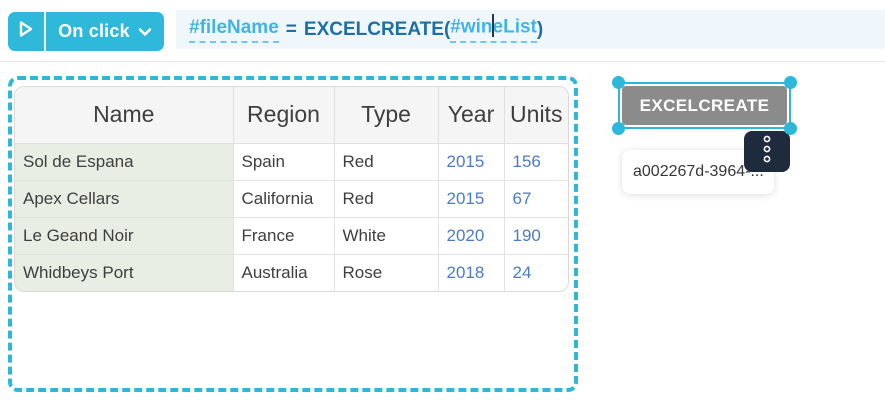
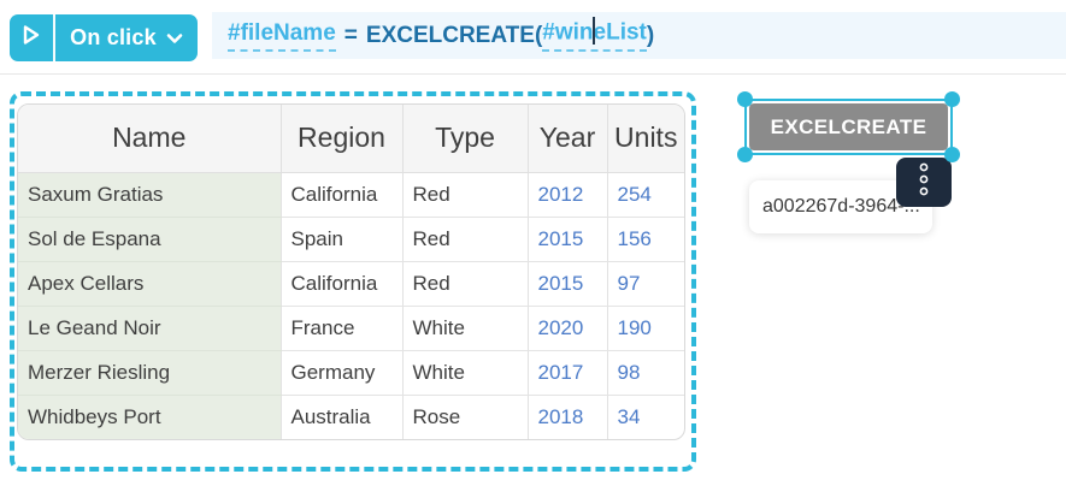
  On click
  #fileName
  =
  EXCELCREATE(
  #wineList
  )
  Name	Region	Type	Year	Units
+ Saxum Gratias	California	Red	2012	254
  Sol de Espana	Spain	Red	2015	156
- Apex Cellars	California	Red	2015	67
+ Apex Cellars	California	Red	2015	97
  Le Geand Noir	France	White	2020	190
+ Merzer Riesling	Germany	White	2017	98
- Whidbeys Port	Australia	Rose	2018	24
+ Whidbeys Port	Australia	Rose	2018	34
  EXCELCREATE
  a002267d-3964-
